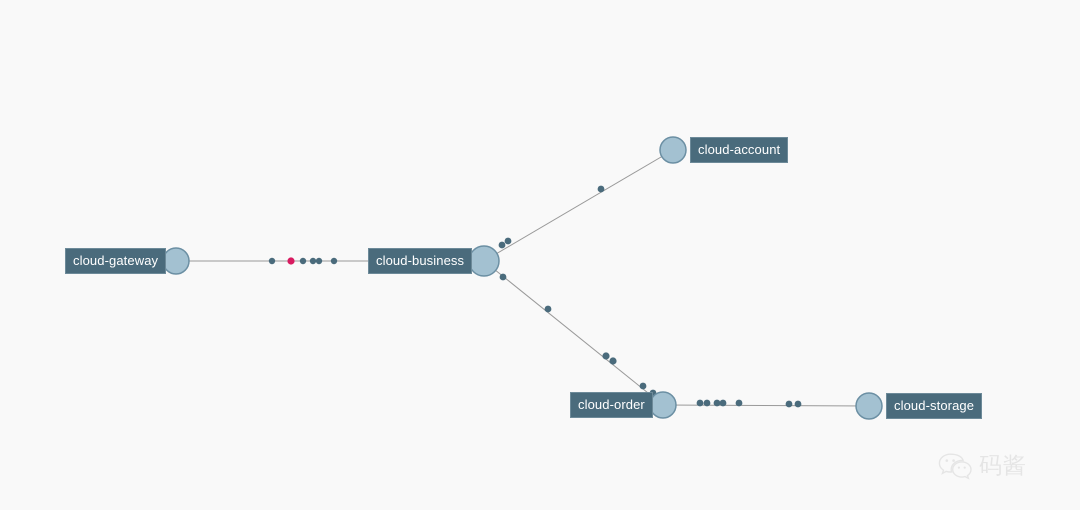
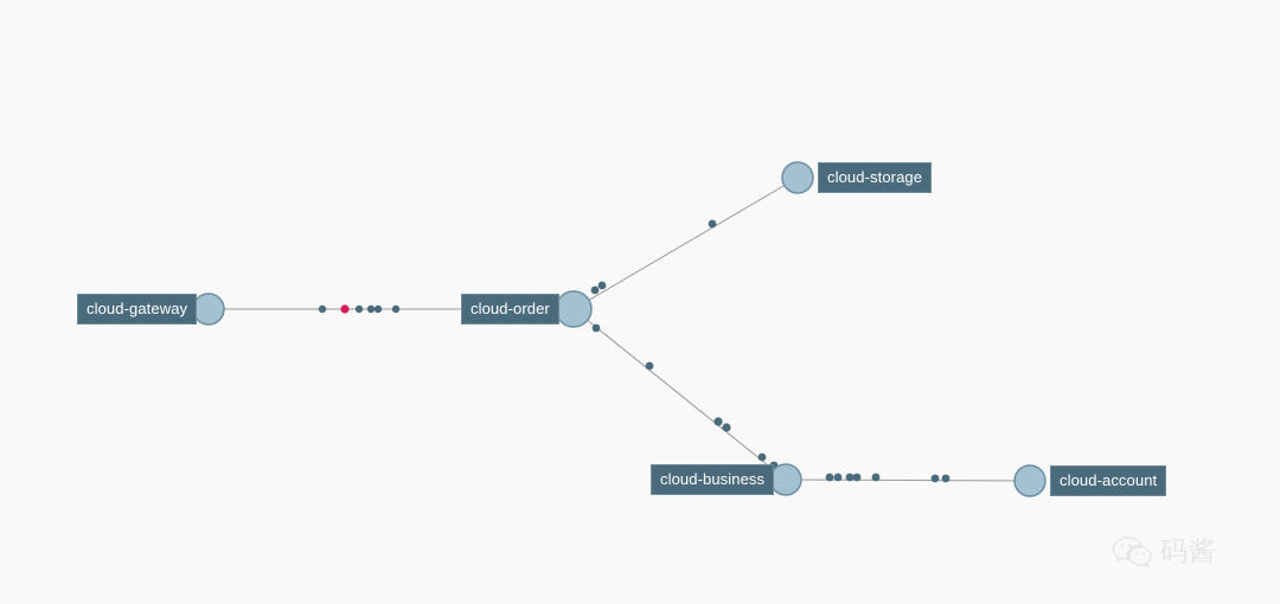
  cloud-gateway
- cloud-business
+ cloud-order
- cloud-account
+ cloud-storage
- cloud-order
+ cloud-business
- cloud-storage
+ cloud-account
